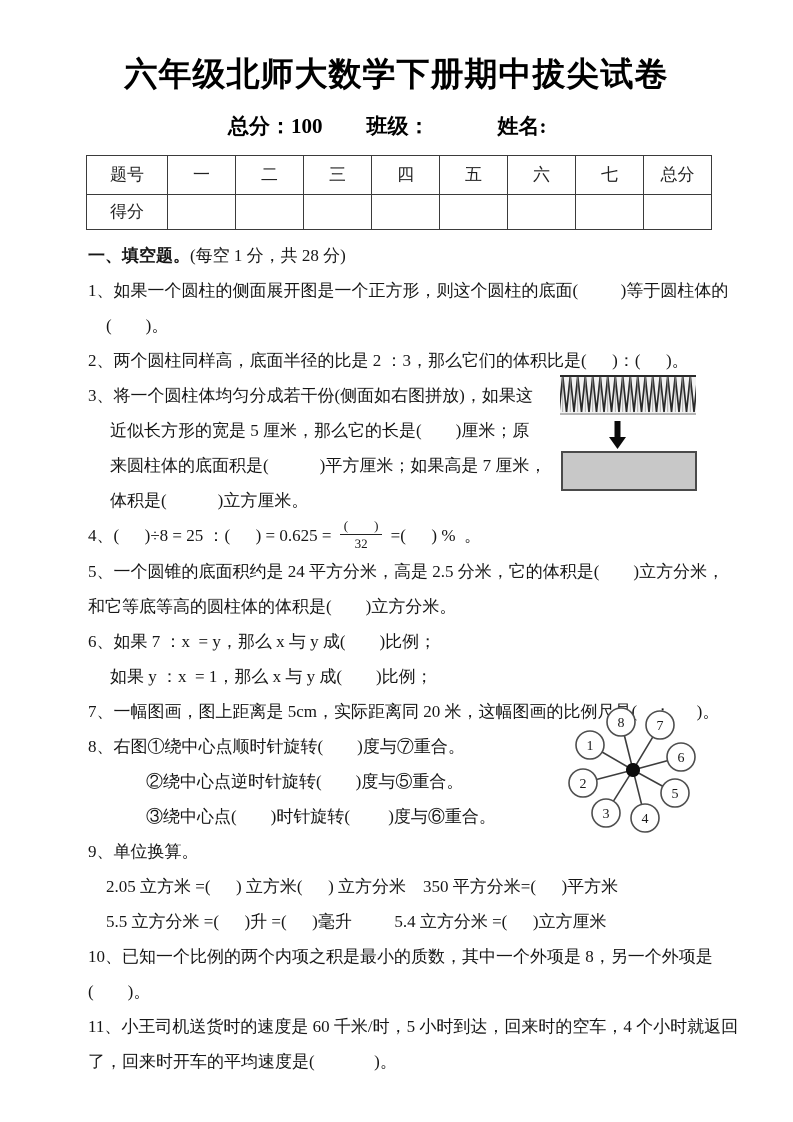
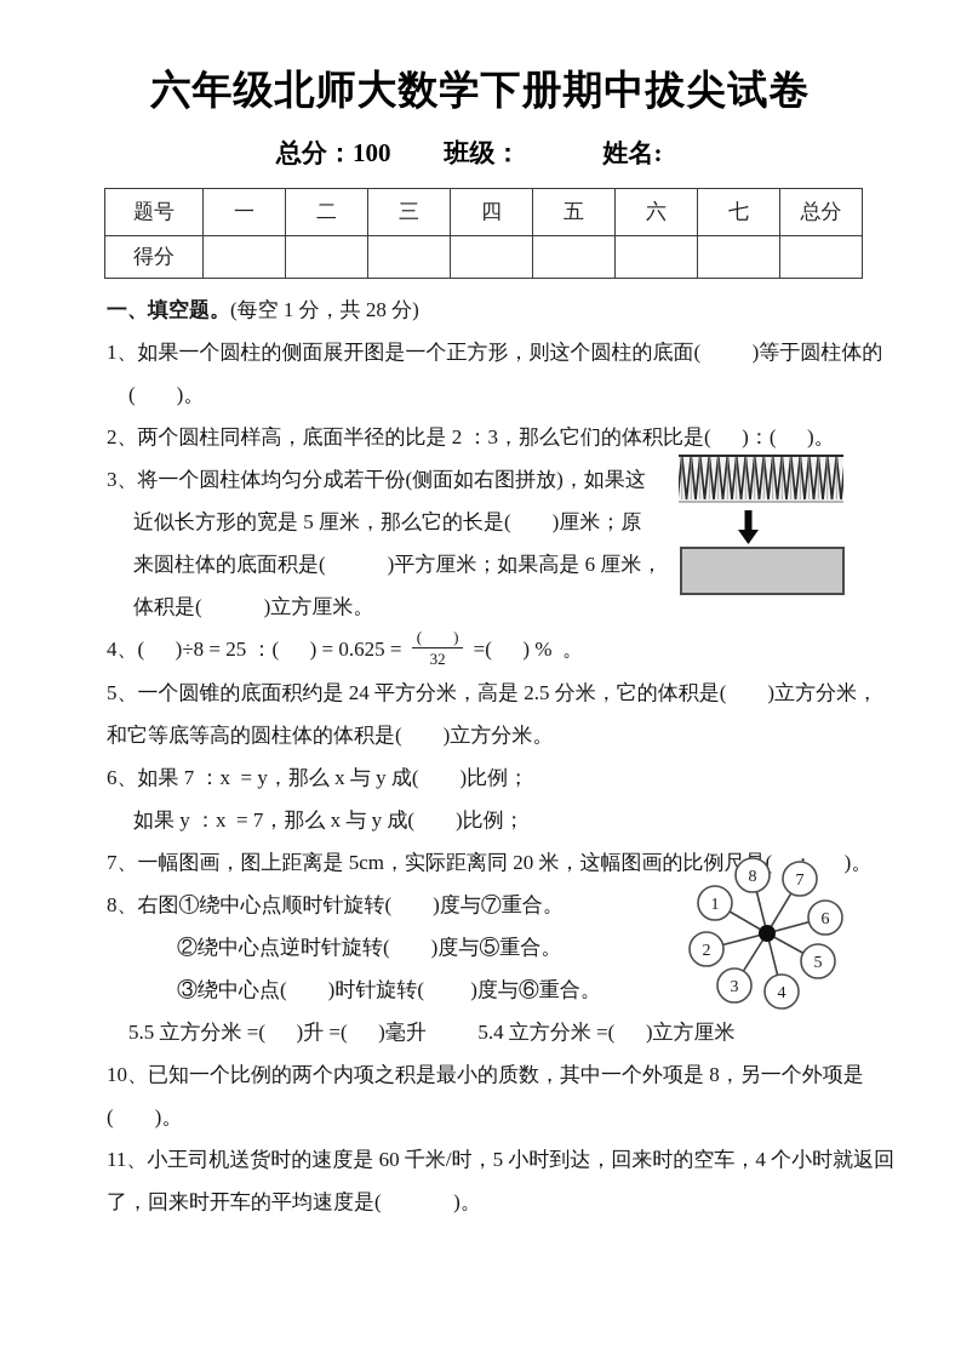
  六年级北师大数学下册期中拔尖试卷
  总分：100
  班级：
  姓名:
  题号	一	二	三	四	五	六	七	总分
  得分
  一、填空题。(每空 1 分，共 28 分)
  1、如果一个圆柱的侧面展开图是一个正方形，则这个圆柱的底面( )等于圆柱体的
  ( )。
  2、两个圆柱同样高，底面半径的比是 2 ：3，那么它们的体积比是( )：( )。
  3、将一个圆柱体均匀分成若干份(侧面如右图拼放)，如果这
  近似长方形的宽是 5 厘米，那么它的长是( )厘米；原
- 来圆柱体的底面积是( )平方厘米；如果高是 7 厘米，
+ 来圆柱体的底面积是( )平方厘米；如果高是 6 厘米，
  体积是( )立方厘米。
  4、( )÷8 = 25 ：( ) = 0.625 =
  ( )
  32
  =( ) % 。
  5、一个圆锥的底面积约是 24 平方分米，高是 2.5 分米，它的体积是( )立方分米，
  和它等底等高的圆柱体的体积是( )立方分米。
  6、如果 7 ：x = y，那么 x 与 y 成( )比例；
- 如果 y ：x = 1，那么 x 与 y 成( )比例；
+ 如果 y ：x = 7，那么 x 与 y 成( )比例；
  7、一幅图画，图上距离是 5cm，实际距离同 20 米，这幅图画的比例尺( )。
  8、右图①绕中心点顺时针旋转( )度与⑦重合。
  ②绕中心点逆时针旋转( )度与⑤重合。
  ③绕中心点( )时针旋转( )度与⑥重合。
- 9、单位换算。
- 2.05 立方米 =( ) 立方米( ) 立方分米 350 平方分米=( )平方米
  5.5 立方分米 =( )升 =( )毫升 5.4 立方分米 =( )立方厘米
  10、已知一个比例的两个内项之积是最小的质数，其中一个外项是 8，另一个外项是
  ( )。
  11、小王司机送货时的速度是 60 千米/时，5 小时到达，回来时的空车，4 个小时就返回
  了，回来时开车的平均速度是( )。
  1
  2
  3
  4
  5
  6
  7
  8
